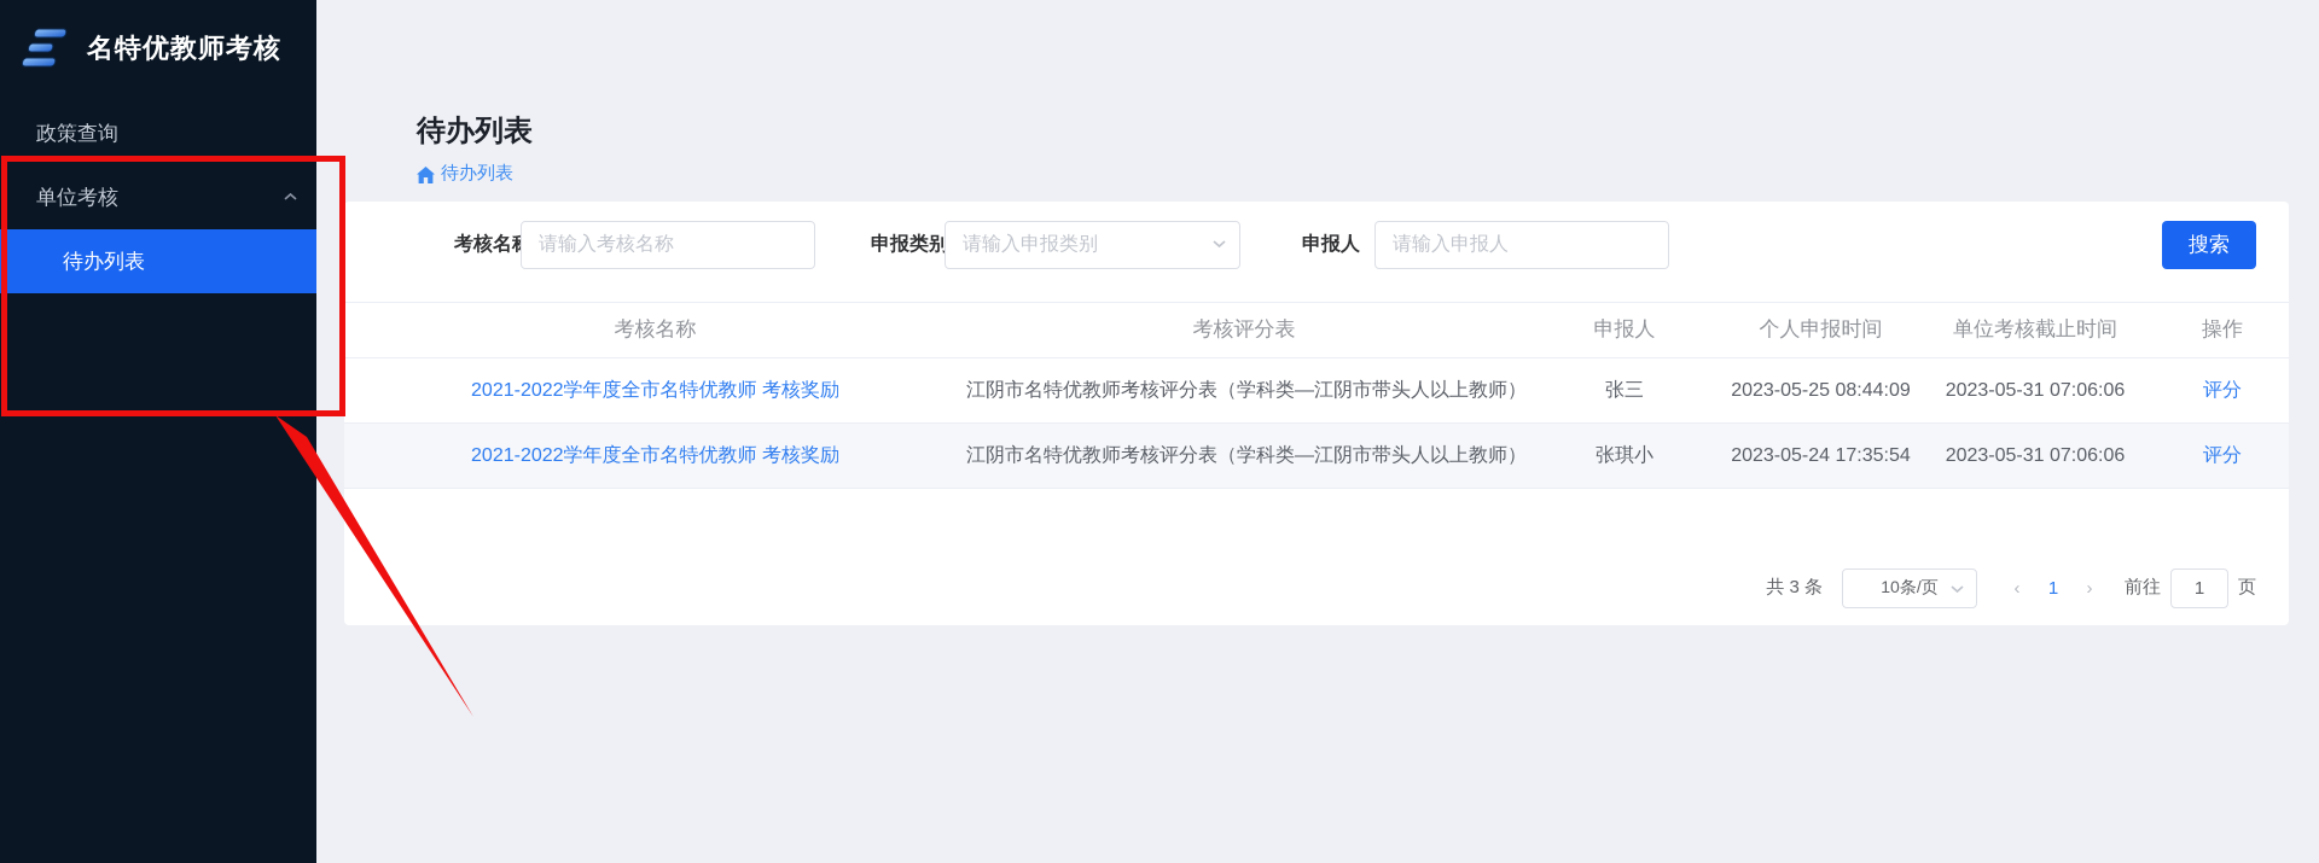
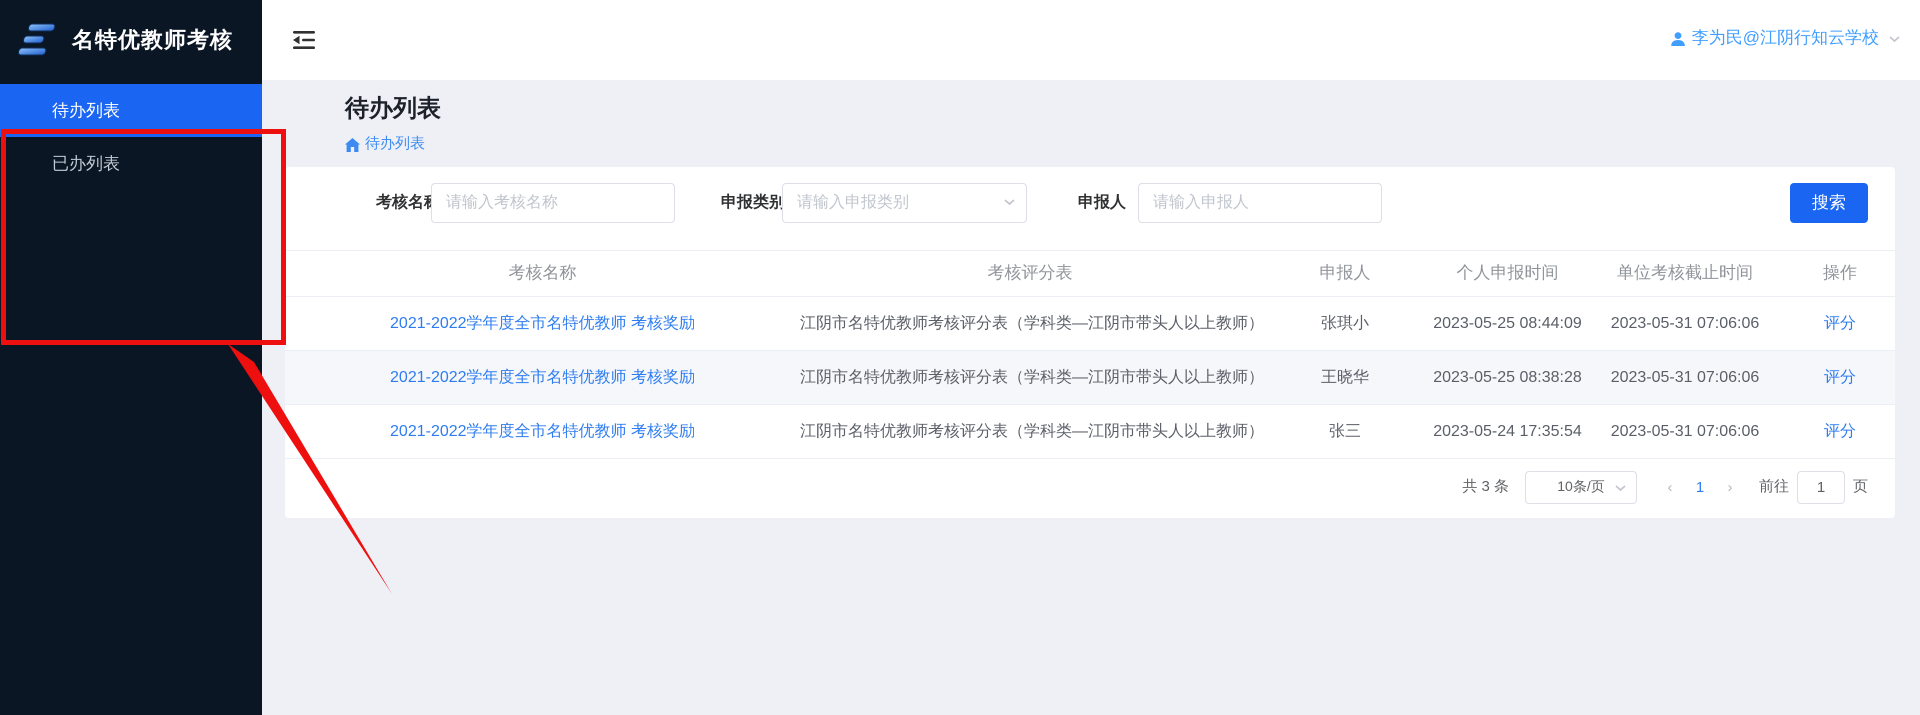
  名特优教师考核
- 政策查询
- 单位考核
  待办列表
+ 已办列表
+ 李为民@江阴行知云学校
  待办列表
  待办列表
  考核名
  请输入考核名称
  申报类别
  请输入申报类别
  申报人
  请输入申报人
  搜索
  考核名称	考核评分表	申报人	个人申报时间	单位考核截止时间	操作
- 2021-2022学年度全市名特优教师 考核奖励	江阴市名特优教师考核评分表（学科类—江阴市带头人以上教师）	张三	2023-05-25 08:44:09	2023-05-31 07:06:06	评分
+ 2021-2022学年度全市名特优教师 考核奖励	江阴市名特优教师考核评分表（学科类—江阴市带头人以上教师）	张琪小	2023-05-25 08:44:09	2023-05-31 07:06:06	评分
+ 2021-2022学年度全市名特优教师 考核奖励	江阴市名特优教师考核评分表（学科类—江阴市带头人以上教师）	王晓华	2023-05-25 08:38:28	2023-05-31 07:06:06	评分
- 2021-2022学年度全市名特优教师 考核奖励	江阴市名特优教师考核评分表（学科类—江阴市带头人以上教师）	张琪小	2023-05-24 17:35:54	2023-05-31 07:06:06	评分
+ 2021-2022学年度全市名特优教师 考核奖励	江阴市名特优教师考核评分表（学科类—江阴市带头人以上教师）	张三	2023-05-24 17:35:54	2023-05-31 07:06:06	评分
  共 3 条
  10条/页
  ‹
  1
  ›
  前往
  1
  页
